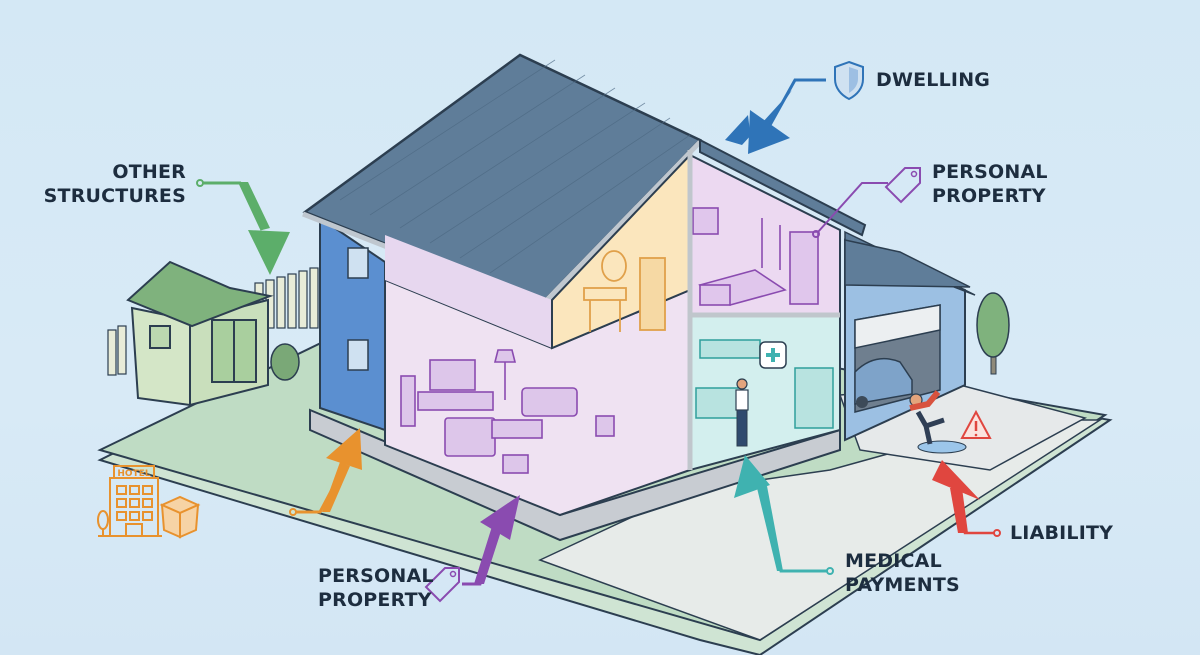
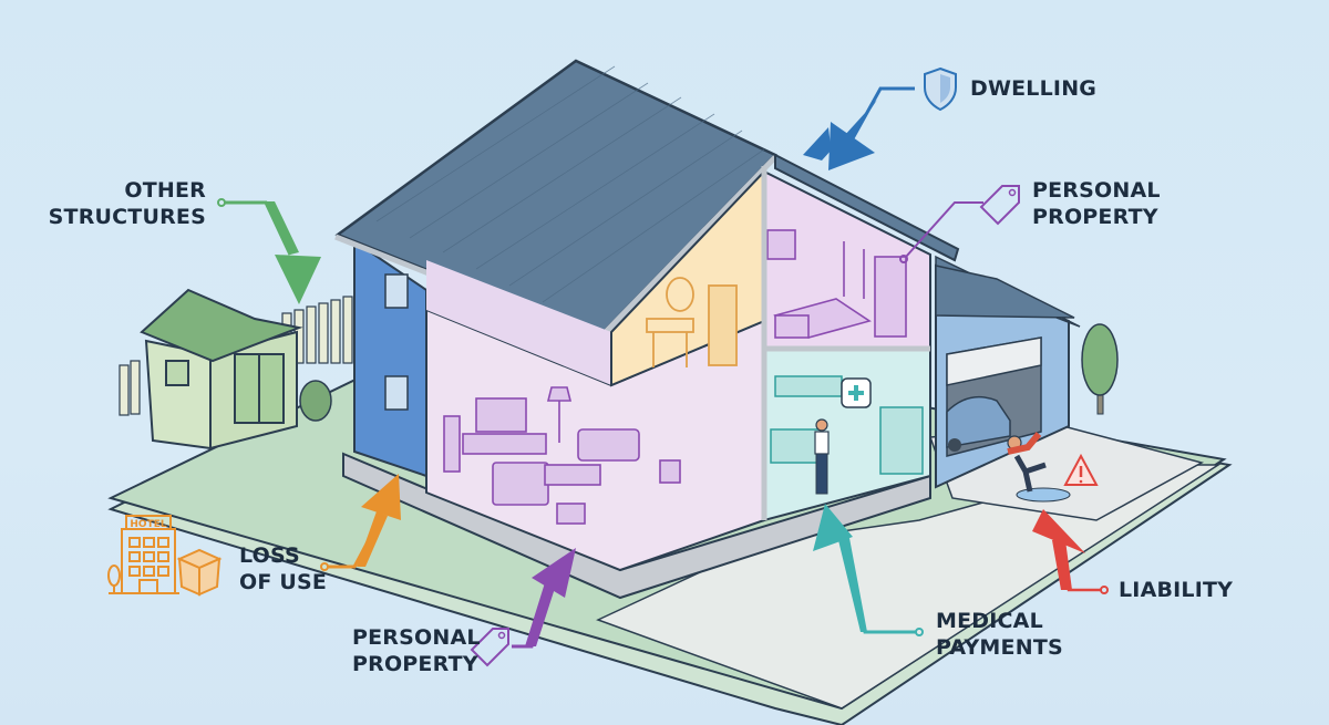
  HOTEL
  DWELLING
  PERSONAL
  PROPERTY
  OTHER
  STRUCTURES
+ LOSS
+ OF USE
  PERSONAL
  PROPERTY
  MEDICAL
  PAYMENTS
  LIABILITY
